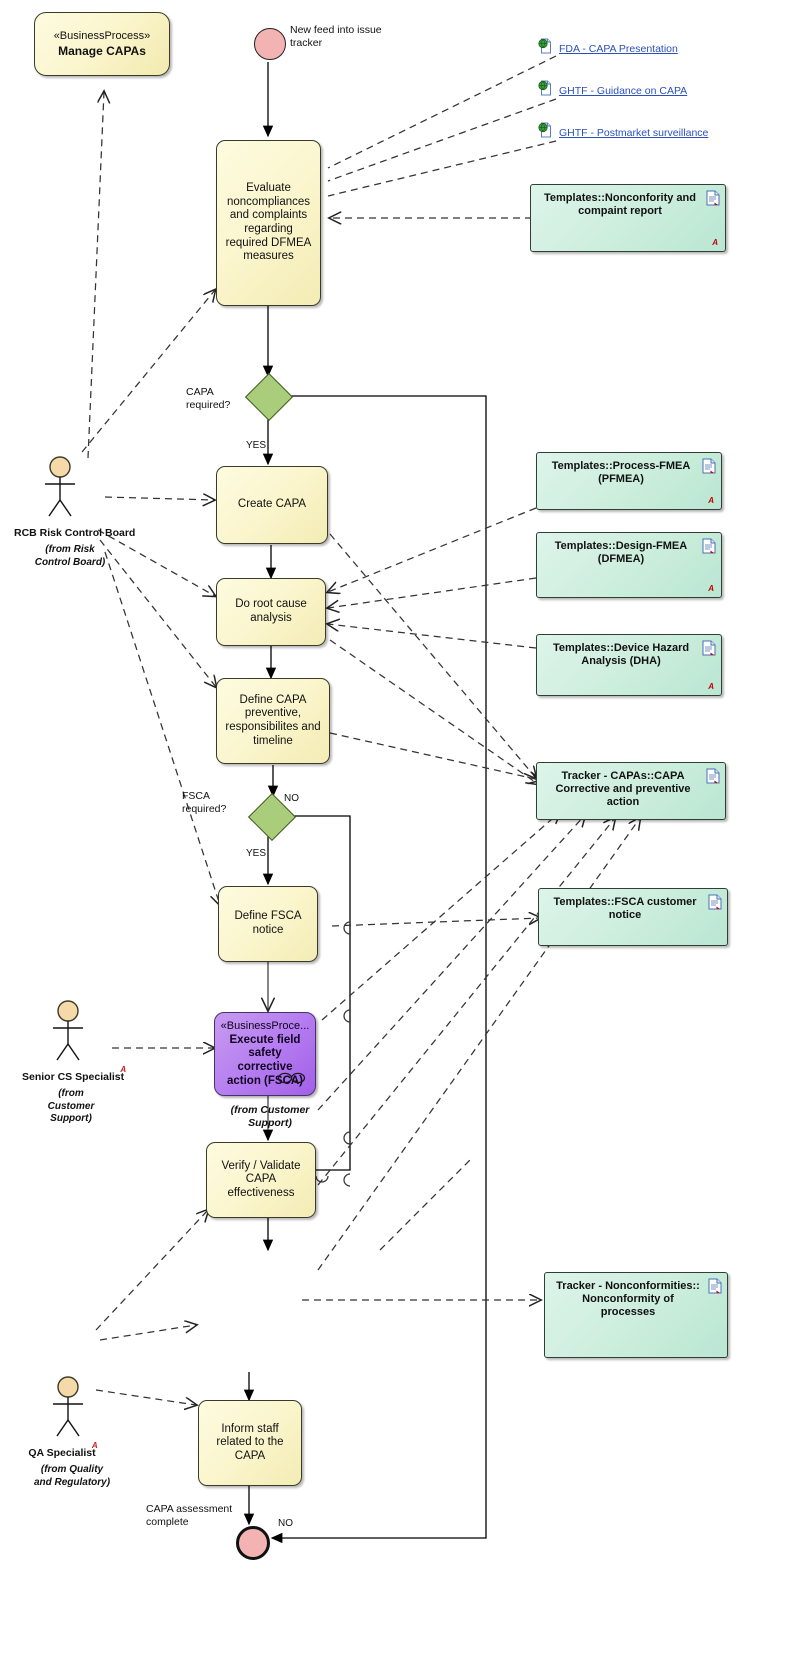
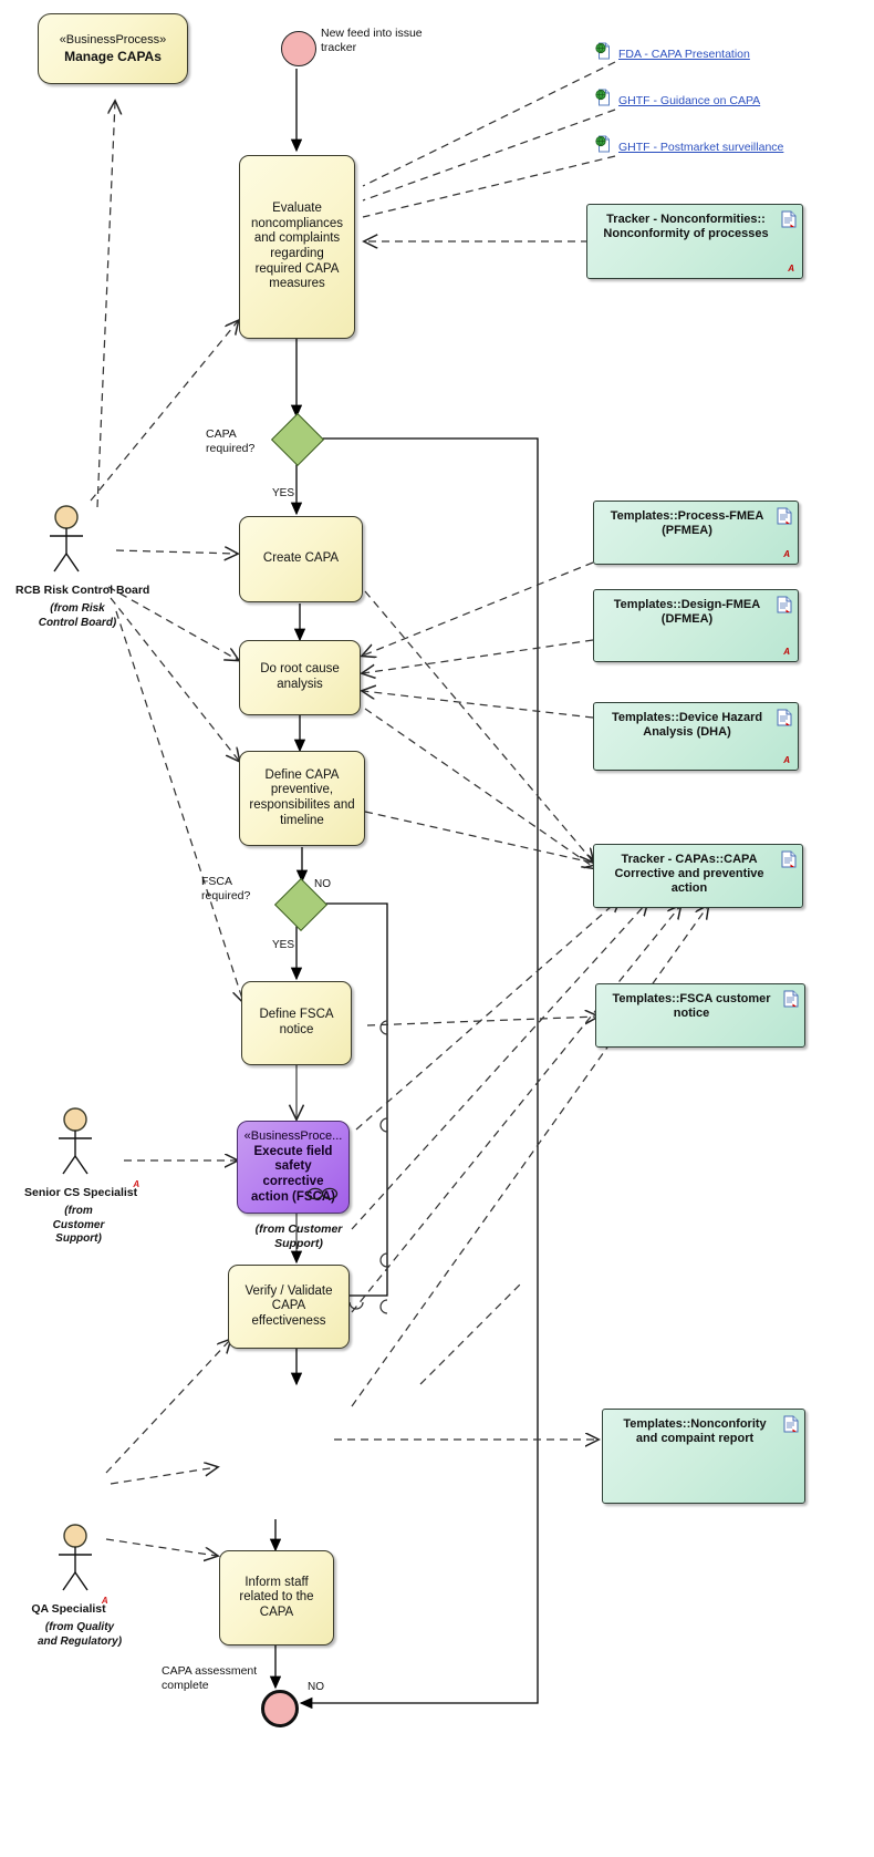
  «BusinessProcess»
  Manage CAPAs
  New feed into issue tracker
  FDA - CAPA Presentation
  GHTF - Guidance on CAPA
  GHTF - Postmarket surveillance
- Templates::Nonconfority and compaint report
+ Tracker - Nonconformities:: Nonconformity of processes
  A
  Templates::Process-FMEA (PFMEA)
  A
  Templates::Design-FMEA (DFMEA)
  A
  Templates::Device Hazard Analysis (DHA)
  A
  Tracker - CAPAs::CAPA Corrective and preventive action
  Templates::FSCA customer notice
- Tracker - Nonconformities:: Nonconformity of processes
+ Templates::Nonconfority and compaint report
- Evaluate noncompliances and complaints regarding required DFMEA measures
+ Evaluate noncompliances and complaints regarding required CAPA measures
  Create CAPA
  Do root cause analysis
  Define CAPA preventive, responsibilites and timeline
  Define FSCA notice
  Verify / Validate CAPA effectiveness
  Inform staff related to the CAPA
  «BusinessProce...
  Execute field safety corrective action (FCA)
  (from Customer Support)
  CAPA required?
  YES
  FSCA required?
  NO
  YES
  CAPA assessment complete
  NO
  RCB Risk Control Board
  (from Risk Control Board)
  Senior CS Specialist
  A
  (from Customer Support)
  QA Specialist
  A
  (from Quality and Regulatory)
